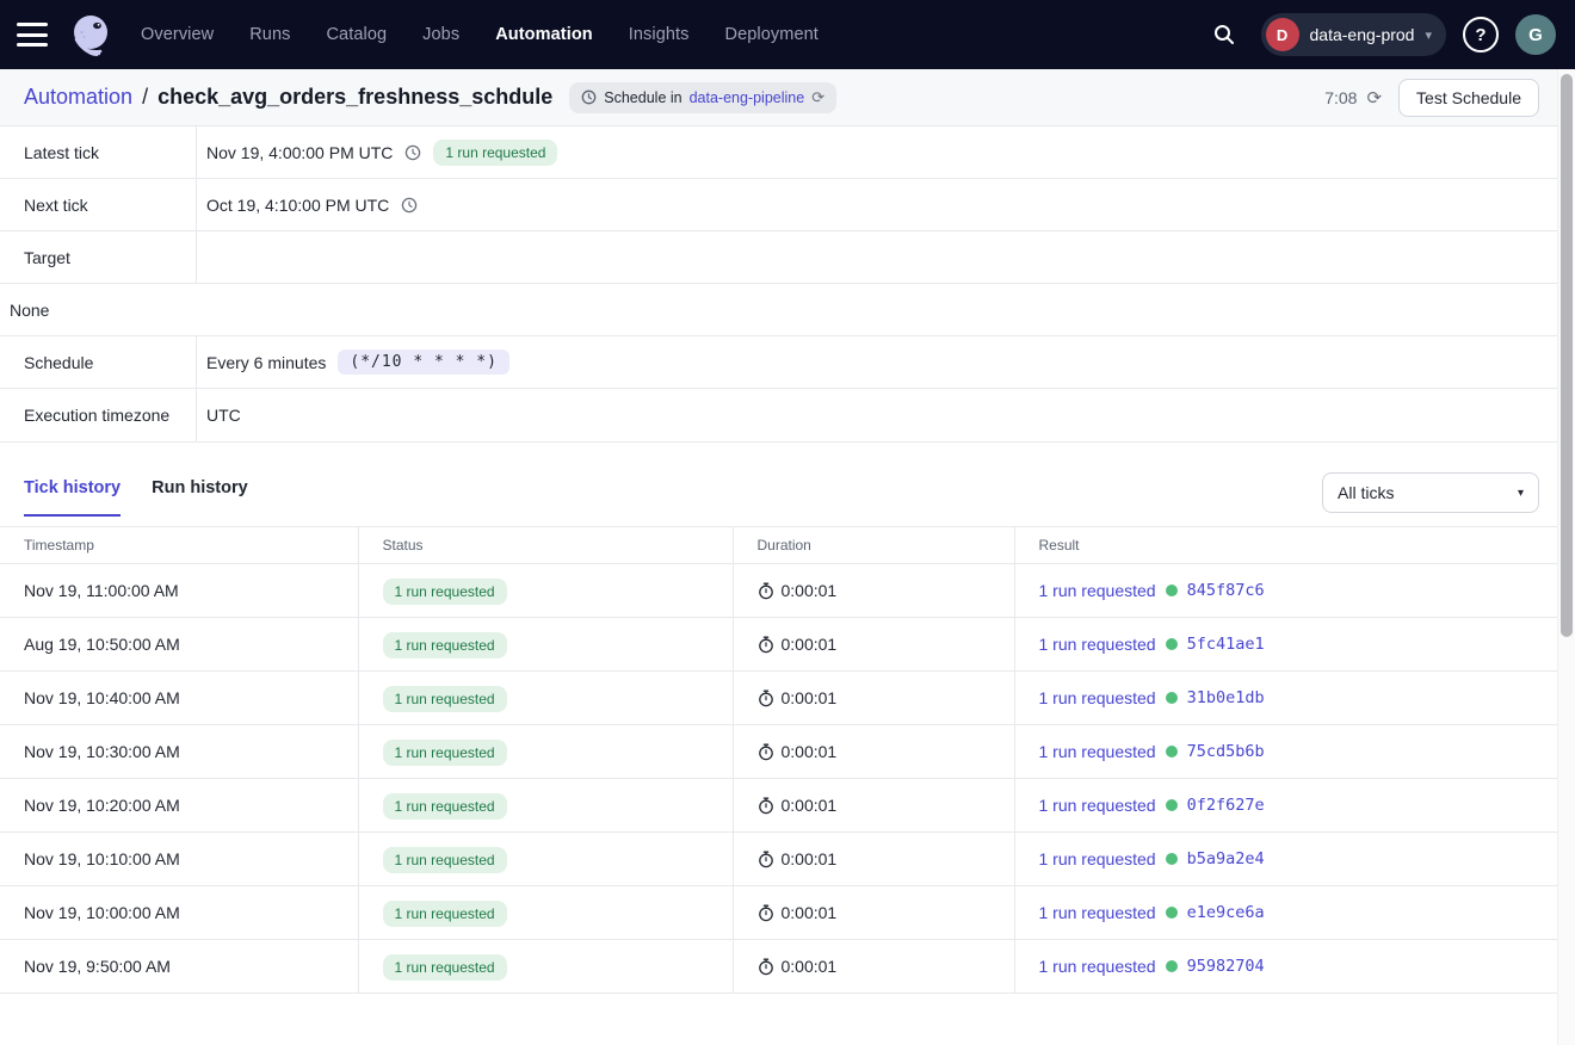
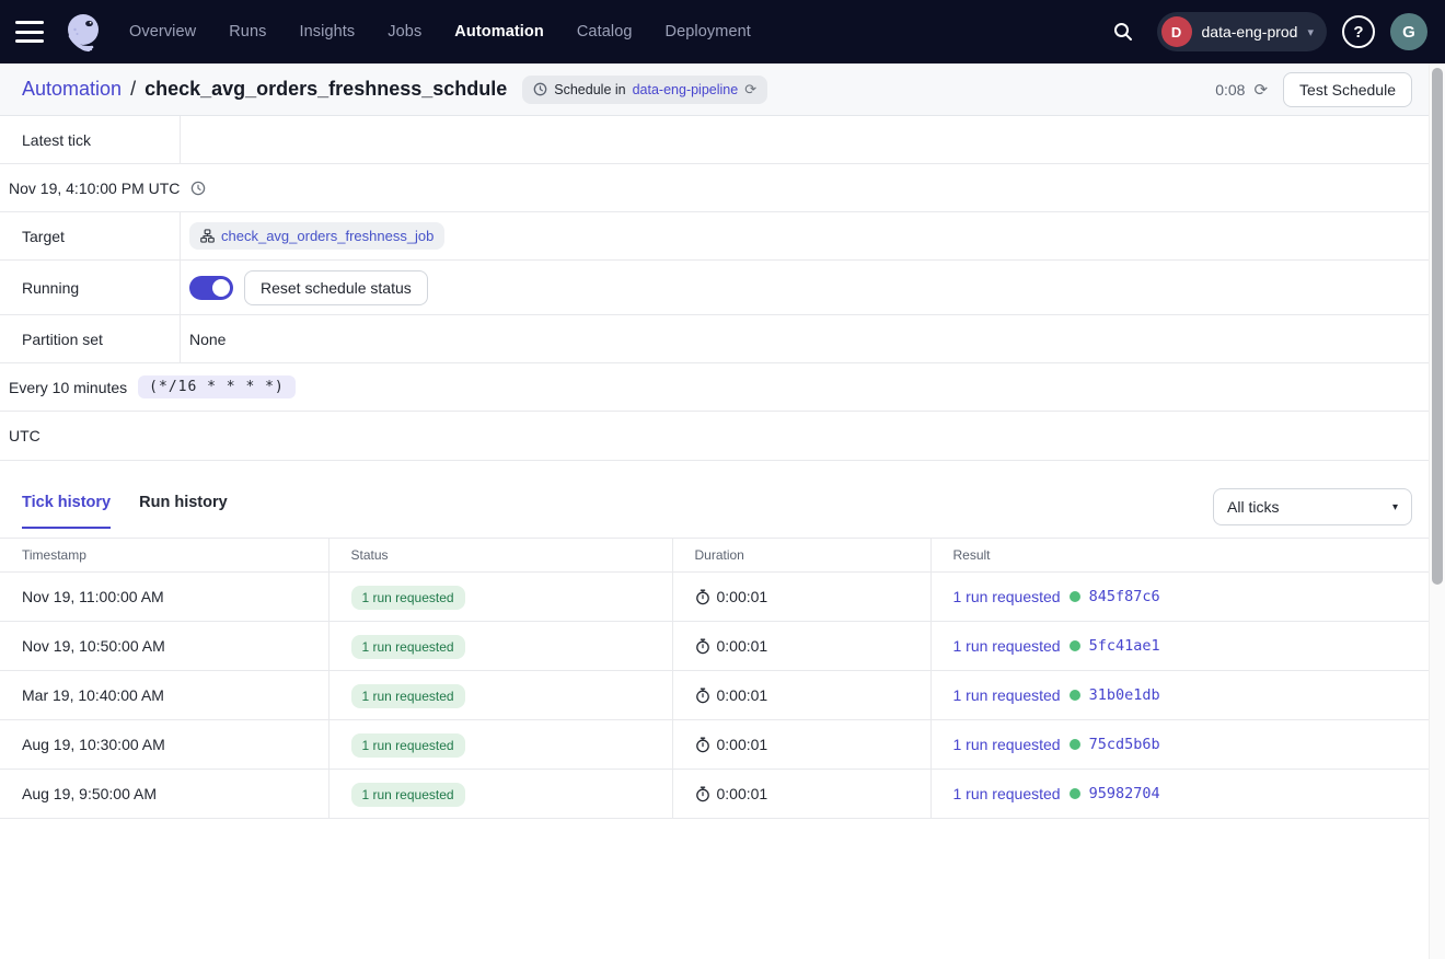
  Overview
  Runs
- Catalog
+ Insights
  Jobs
  Automation
- Insights
+ Catalog
  Deployment
  D
  data-eng-prod
  ▾
  ?
  G
  Automation
  /
  check_avg_orders_freshness_schdule
  Schedule in
  data-eng-pipeline
  ⟳
- 7:08
+ 0:08
  ⟳
  Test Schedule
  Latest tick
- Nov 19, 4:00:00 PM UTC
- 1 run requested
- Next tick
- Oct 19, 4:10:00 PM UTC
+ Nov 19, 4:10:00 PM UTC
  Target
+ check_avg_orders_freshness_job
+ Running
+ Reset schedule status
+ Partition set
  None
- Schedule
- Every 6 minutes
+ Every 10 minutes
- (*/10 * * * *)
+ (*/16 * * * *)
- Execution timezone
  UTC
  Tick history
  Run history
  All ticks
  ▾
  Timestamp	Status	Duration	Result
  Nov 19, 11:00:00 AM	1 run requested	0:00:01	1 run requested 845f87c6
- Aug 19, 10:50:00 AM	1 run requested	0:00:01	1 run requested 5fc41ae1
+ Nov 19, 10:50:00 AM	1 run requested	0:00:01	1 run requested 5fc41ae1
- Nov 19, 10:40:00 AM	1 run requested	0:00:01	1 run requested 31b0e1db
+ Mar 19, 10:40:00 AM	1 run requested	0:00:01	1 run requested 31b0e1db
- Nov 19, 10:30:00 AM	1 run requested	0:00:01	1 run requested 75cd5b6b
+ Aug 19, 10:30:00 AM	1 run requested	0:00:01	1 run requested 75cd5b6b
- Nov 19, 10:20:00 AM	1 run requested	0:00:01	1 run requested 0f2f627e
- Nov 19, 10:10:00 AM	1 run requested	0:00:01	1 run requested b5a9a2e4
- Nov 19, 10:00:00 AM	1 run requested	0:00:01	1 run requested e1e9ce6a
- Nov 19, 9:50:00 AM	1 run requested	0:00:01	1 run requested 95982704
+ Aug 19, 9:50:00 AM	1 run requested	0:00:01	1 run requested 95982704
